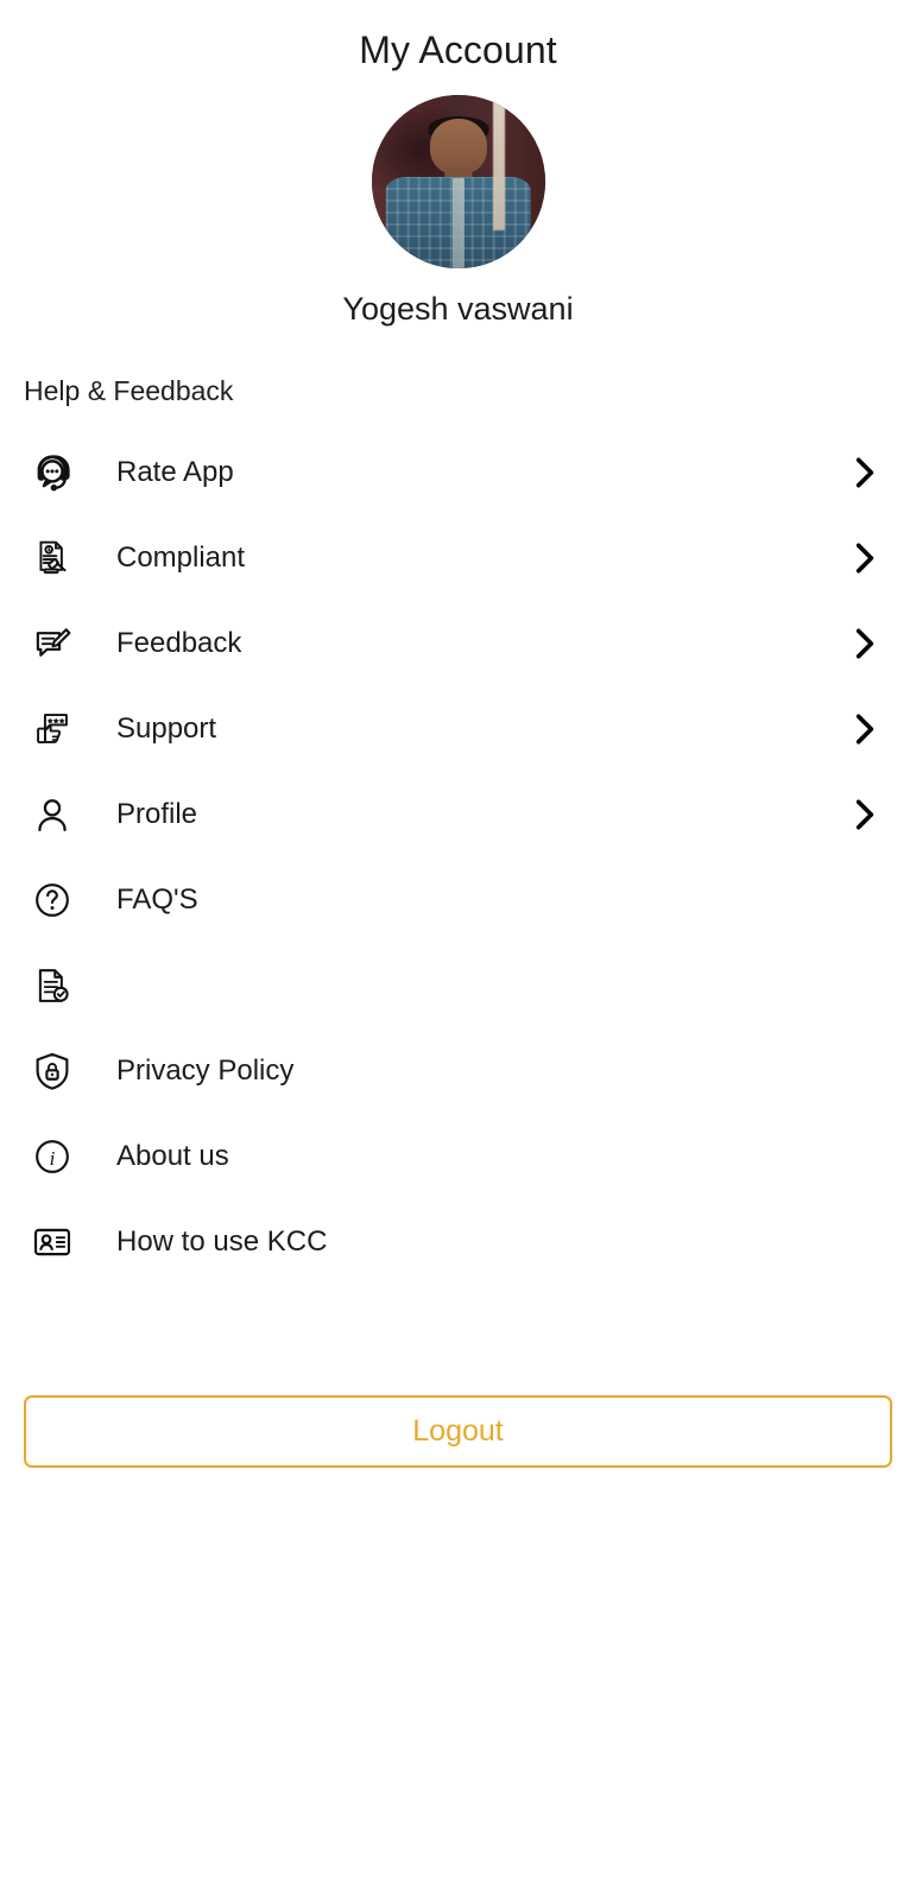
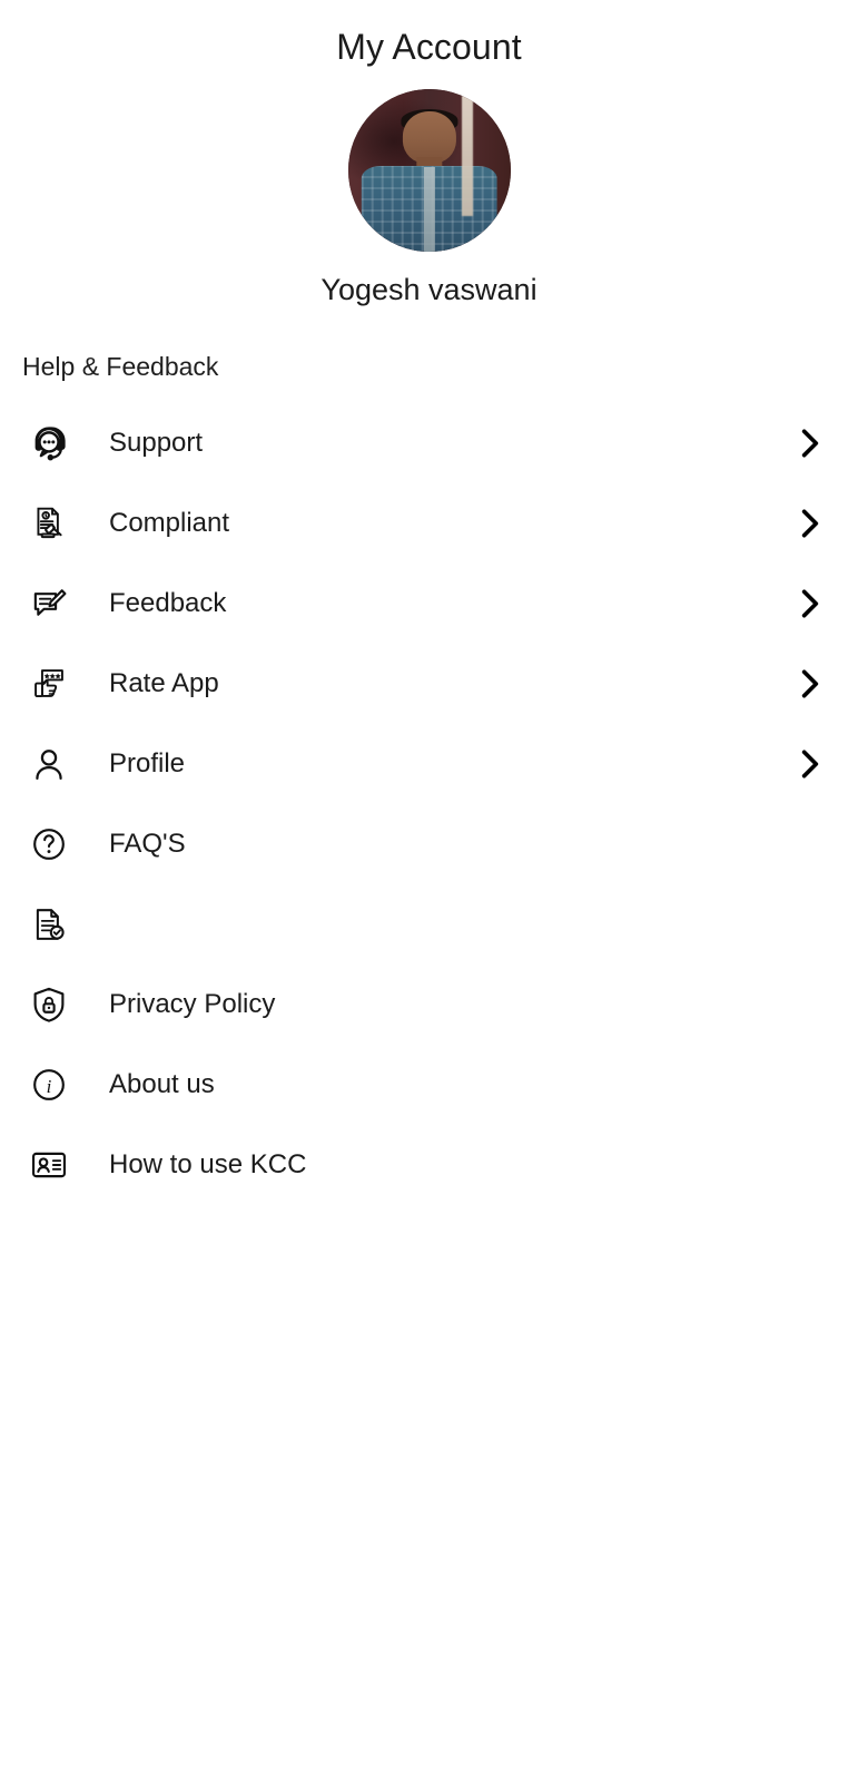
  My Account
  Yogesh vaswani
  Help & Feedback
- Rate App
+ Support
  Compliant
  Feedback
- Support
+ Rate App
  Profile
  FAQ'S
  Privacy Policy
  i
  About us
  How to use KCC
- Logout
